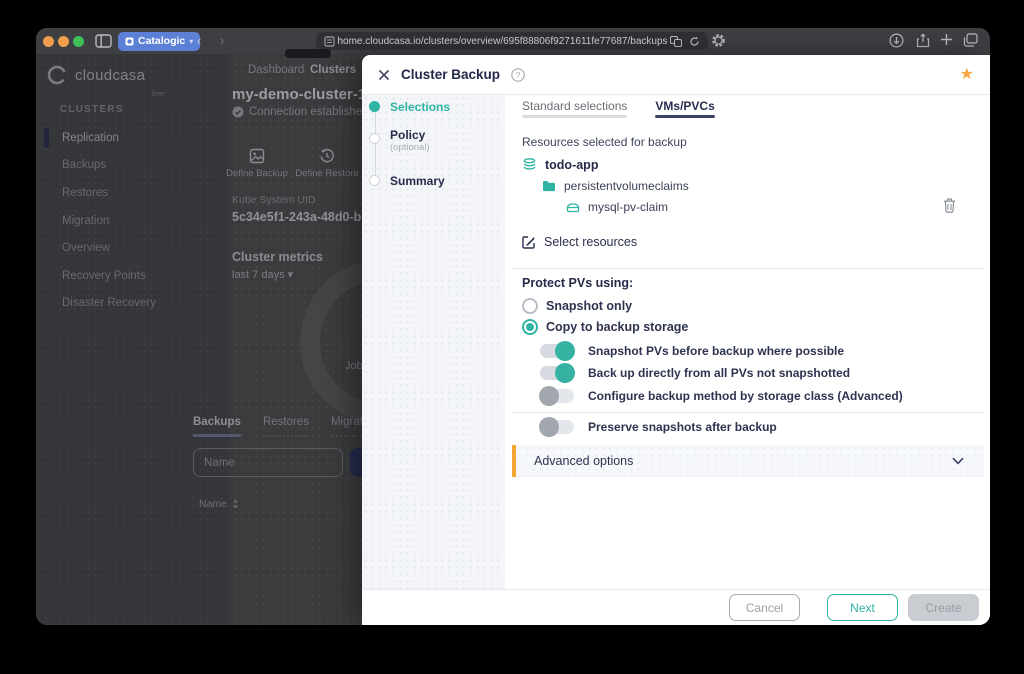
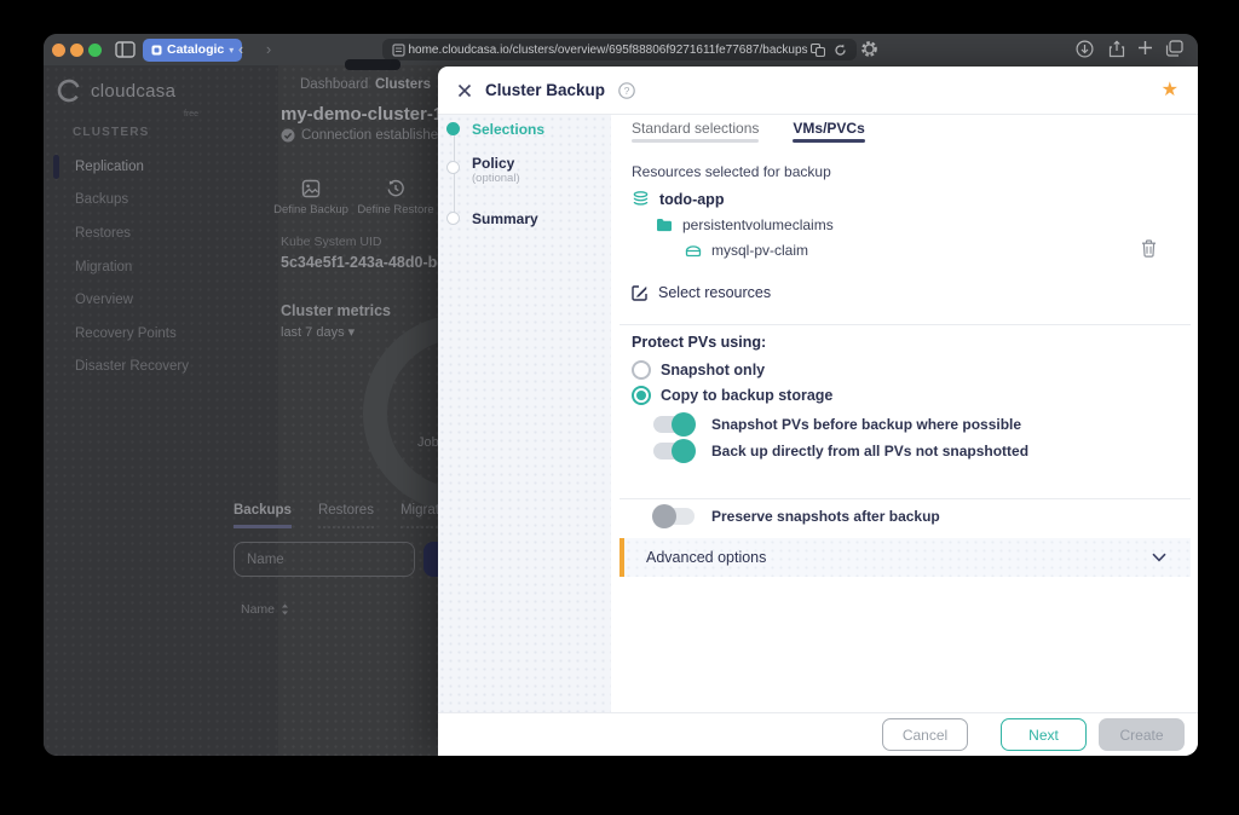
  Catalogic
  ▾
  ‹
  ›
  home.cloudcasa.io/clusters/overview/695f88806f9271611fe77687/backups
  cloudcasa
  CLUSTERS
  Replication
  Backups
  Restores
  Migration
  Overview
  Recovery Points
  Disaster Recovery
  Dashboard
  Clusters
  Connection establishe
  Define Backup
  Define Restore
  Kube System UID
  Cluster metrics
  last 7 days ▾
  Job
  Backups
  Restores
  Name
  Name
  Cluster Backup
  ?
  ★
  Selections
  Policy
  (optional)
  Summary
  Standard selections
  VMs/PVCs
  Resources selected for backup
  todo-app
  persistentvolumeclaims
  mysql-pv-claim
  Select resources
  Protect PVs using:
  Snapshot only
  Copy to backup storage
  Snapshot PVs before backup where possible
  Back up directly from all PVs not snapshotted
- Configure backup method by storage class (Advanced)
  Preserve snapshots after backup
  Advanced options
  Cancel
  Next
  Create
